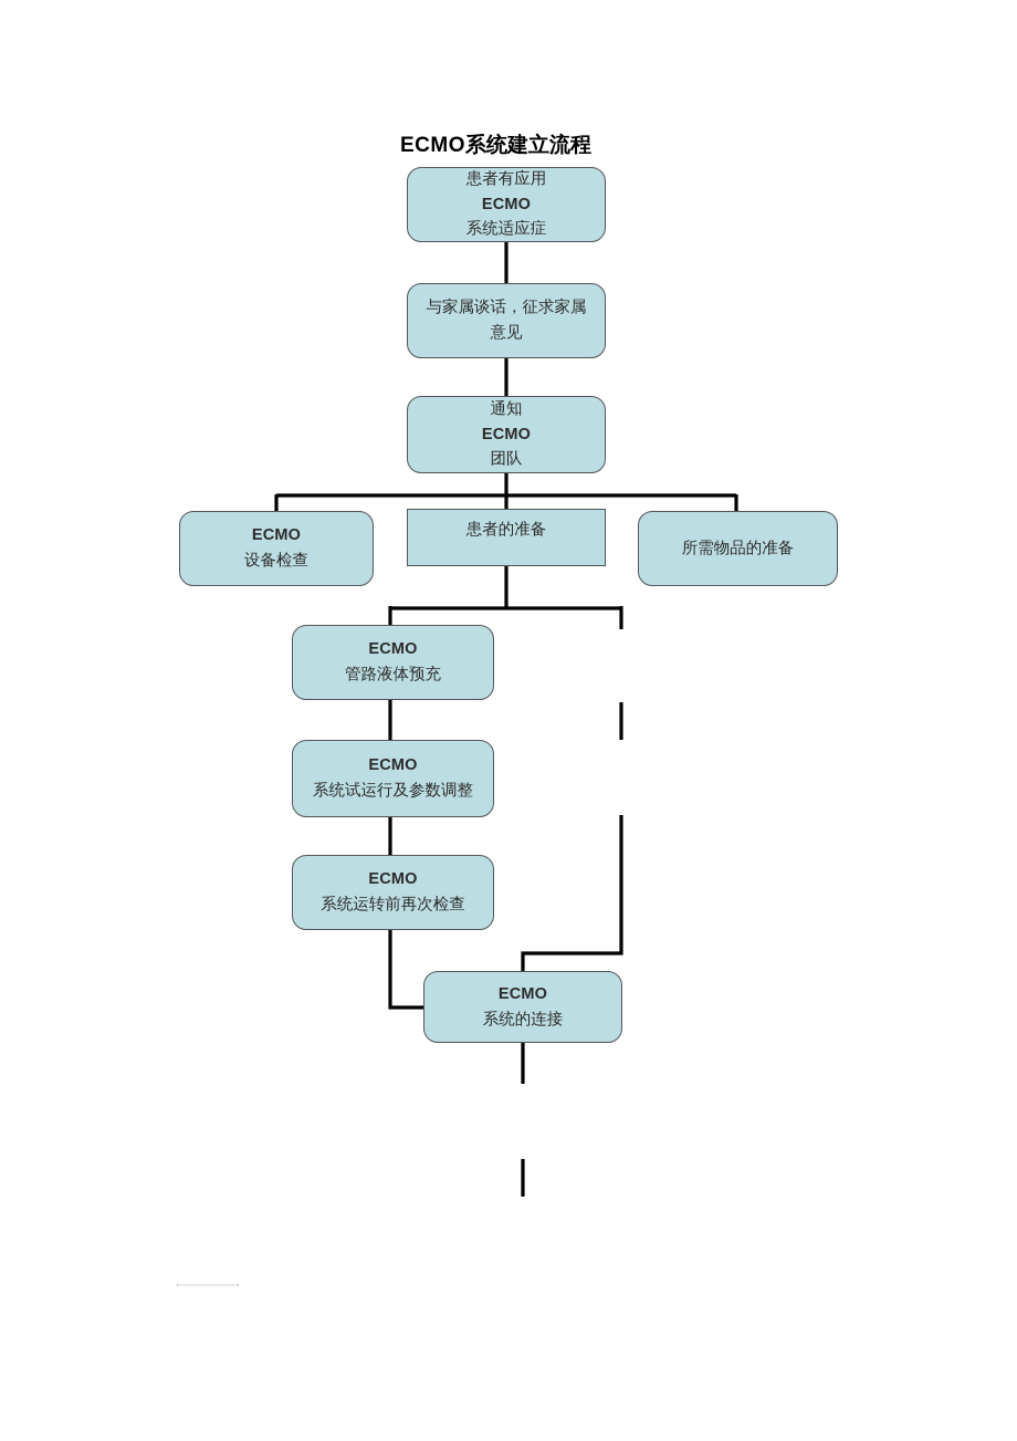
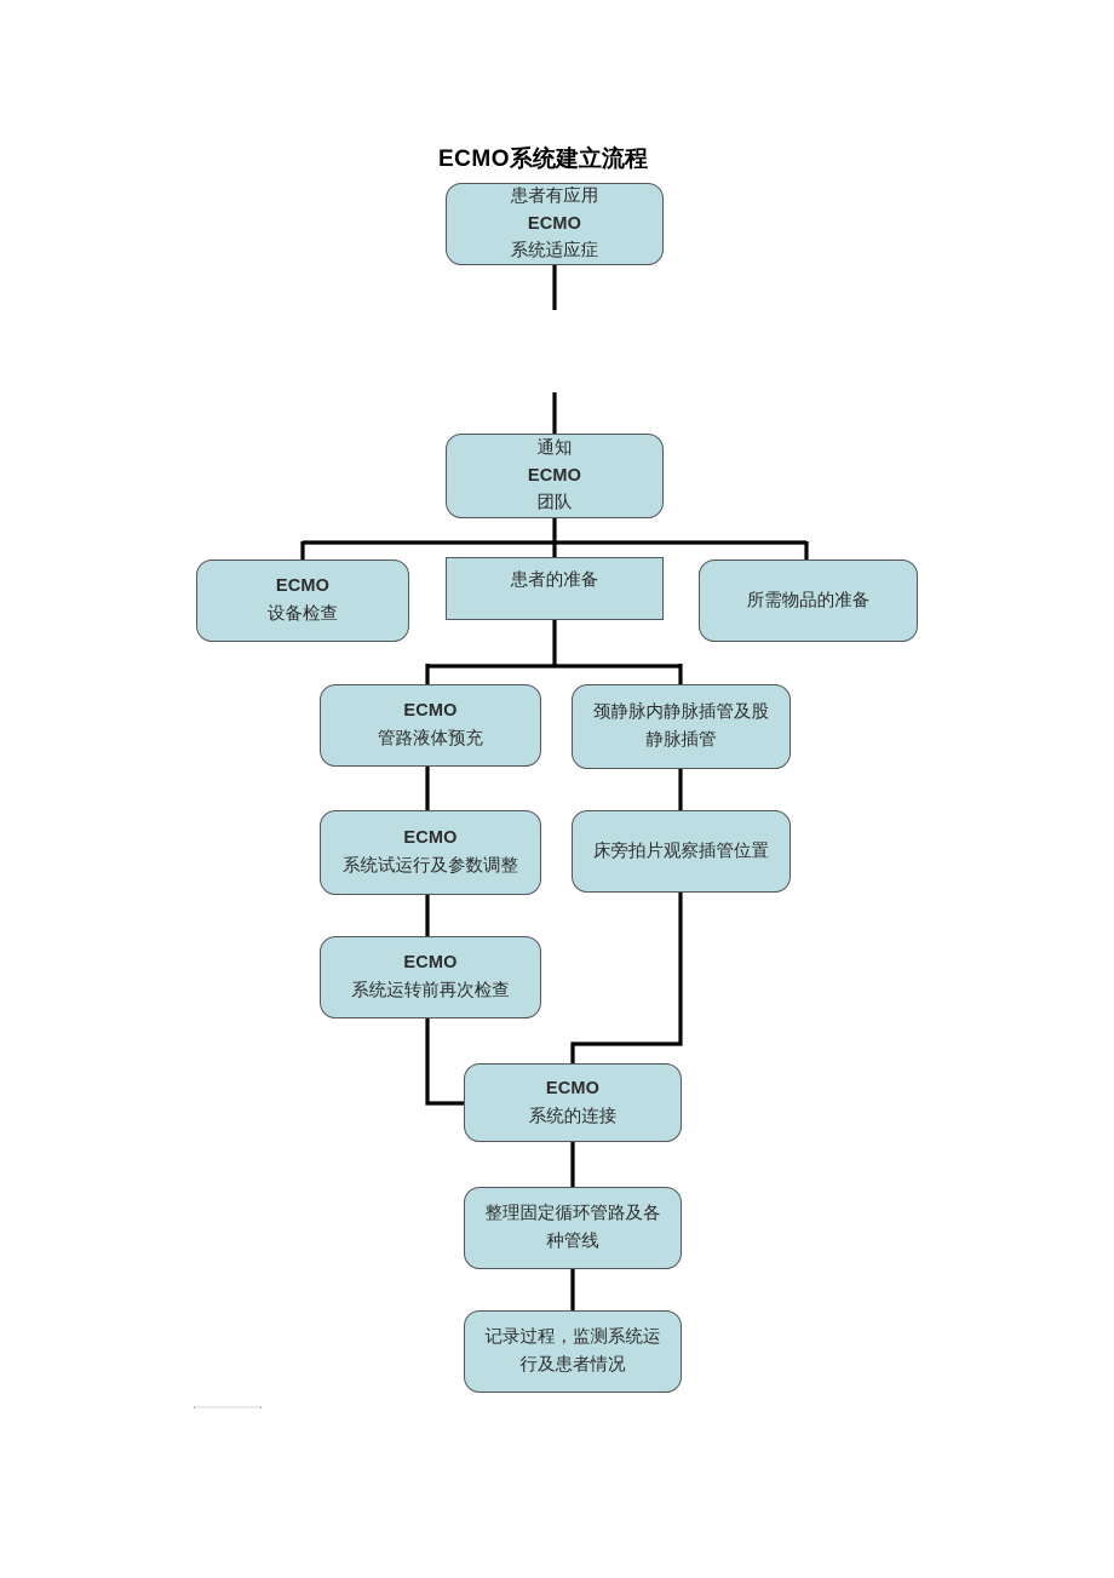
  ECMO系统建立流程
  患者有应用
  ECMO
  系统适应症
- 与家属谈话，征求家属意见
  通知
  ECMO
  团队
  ECMO
  设备检查
  患者的准备
  所需物品的准备
  ECMO
  管路液体预充
+ 颈静脉内静脉插管及股静脉插管
  ECMO
  系统试运行及参数调整
+ 床旁拍片观察插管位置
  ECMO
  系统运转前再次检查
  ECMO
  系统的连接
+ 整理固定循环管路及各种管线
+ 记录过程，监测系统运行及患者情况
